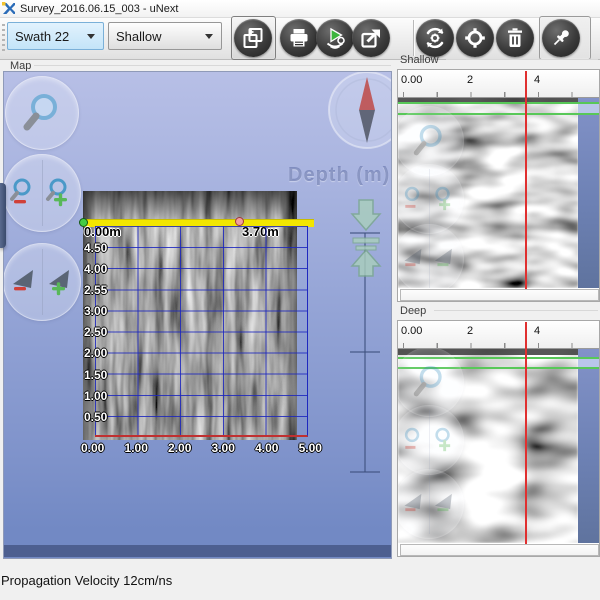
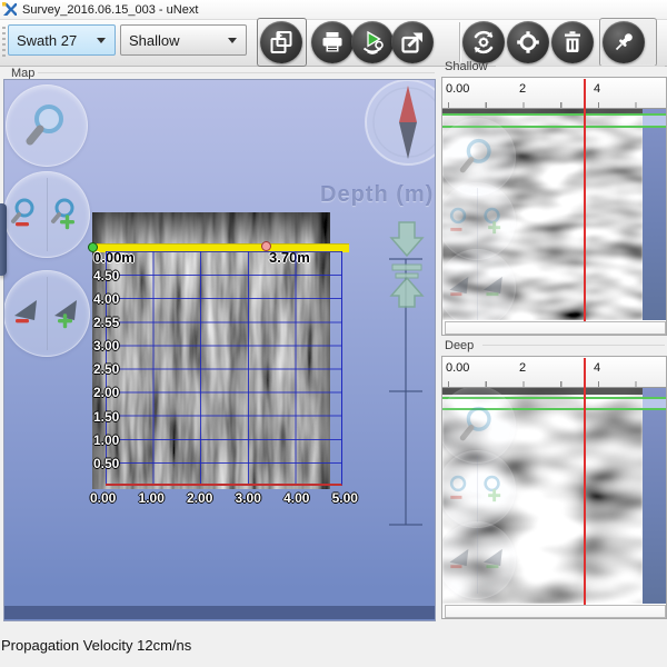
  Survey_2016.06.15_003 - uNext
- Swath 22
+ Swath 27
  Shallow
  Map
  Depth (m)
  4.50
  4.00
  2.55
  3.00
  2.50
  2.00
  1.50
  1.00
  0.50
  0.00
  1.00
  2.00
  3.00
  4.00
  5.00
  Shallow
  0.00
  2
  4
  Deep
  0.00
  2
  4
  Propagation Velocity 12cm/ns
